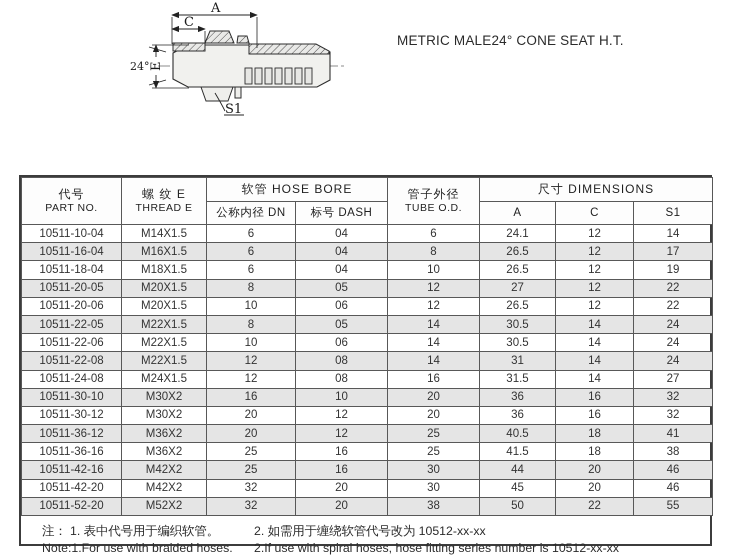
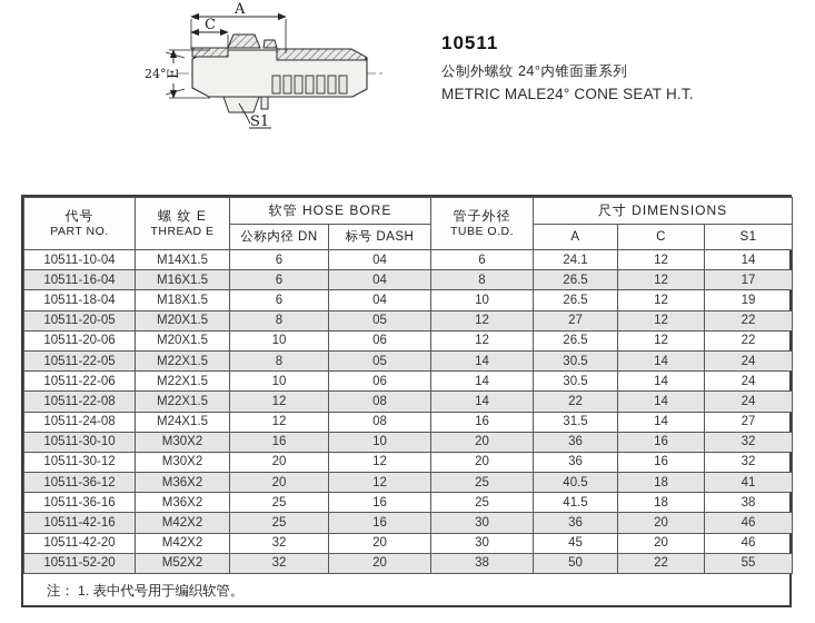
  A
  C
  24°
  S1
+ 10511
+ 公制外螺纹 24°内锥面重系列
  METRIC MALE24° CONE SEAT H.T.
  代号 PART NO.	螺 纹 E THREAD E	软管 HOSE BORE	管子外径 TUBE O.D.	尺寸 DIMENSIONS
  公称内径 DN	标号 DASH	A	C	S1
  10511-10-04	M14X1.5	6	04	6	24.1	12	14
  10511-16-04	M16X1.5	6	04	8	26.5	12	17
  10511-18-04	M18X1.5	6	04	10	26.5	12	19
  10511-20-05	M20X1.5	8	05	12	27	12	22
  10511-20-06	M20X1.5	10	06	12	26.5	12	22
  10511-22-05	M22X1.5	8	05	14	30.5	14	24
  10511-22-06	M22X1.5	10	06	14	30.5	14	24
- 10511-22-08	M22X1.5	12	08	14	31	14	24
+ 10511-22-08	M22X1.5	12	08	14	22	14	24
  10511-24-08	M24X1.5	12	08	16	31.5	14	27
  10511-30-10	M30X2	16	10	20	36	16	32
  10511-30-12	M30X2	20	12	20	36	16	32
  10511-36-12	M36X2	20	12	25	40.5	18	41
  10511-36-16	M36X2	25	16	25	41.5	18	38
- 10511-42-16	M42X2	25	16	30	44	20	46
+ 10511-42-16	M42X2	25	16	30	36	20	46
  10511-42-20	M42X2	32	20	30	45	20	46
  10511-52-20	M52X2	32	20	38	50	22	55
  注： 1. 表中代号用于编织软管。
- 2. 如需用于缠绕软管代号改为 10512-xx-xx
- Note:1.For use with braided hoses.
- 2.If use with spiral hoses, hose fitting series number is 10512-xx-xx
